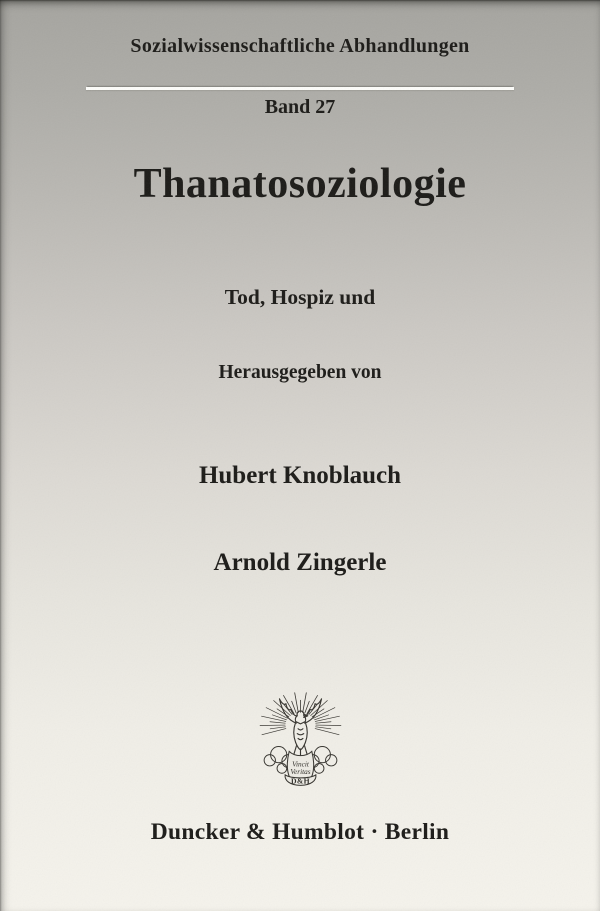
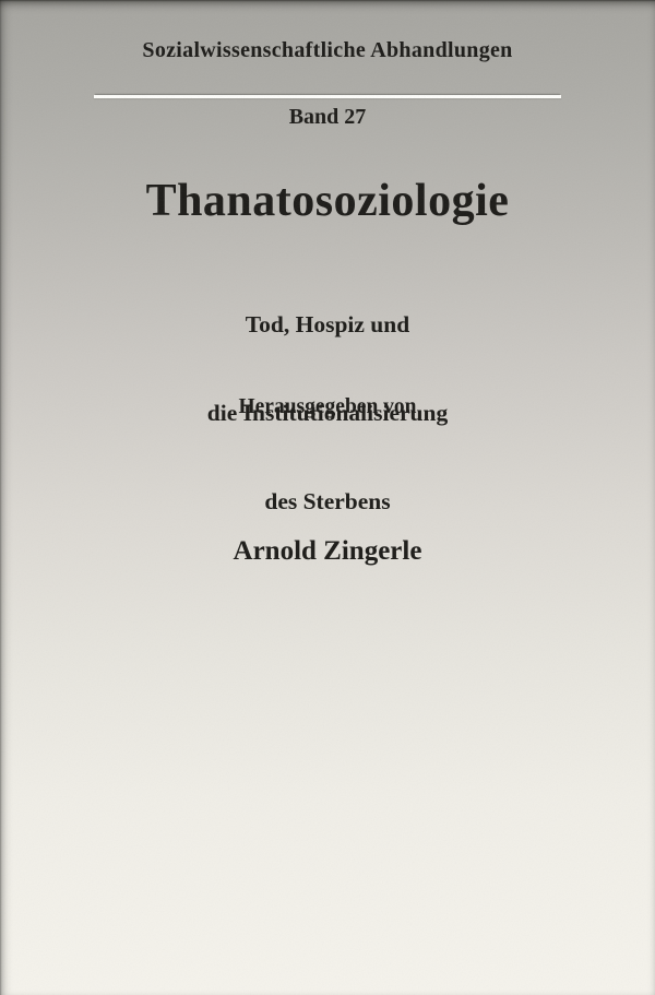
  Sozialwissenschaftliche Abhandlungen
  Band 27
  Thanatosoziologie
  Tod, Hospiz und
+ die Institutionalisierung
+ des Sterbens
  Herausgegeben von
- Hubert Knoblauch
  Arnold Zingerle
- Vincit
- Veritas
- D&H
- Duncker & Humblot · Berlin
